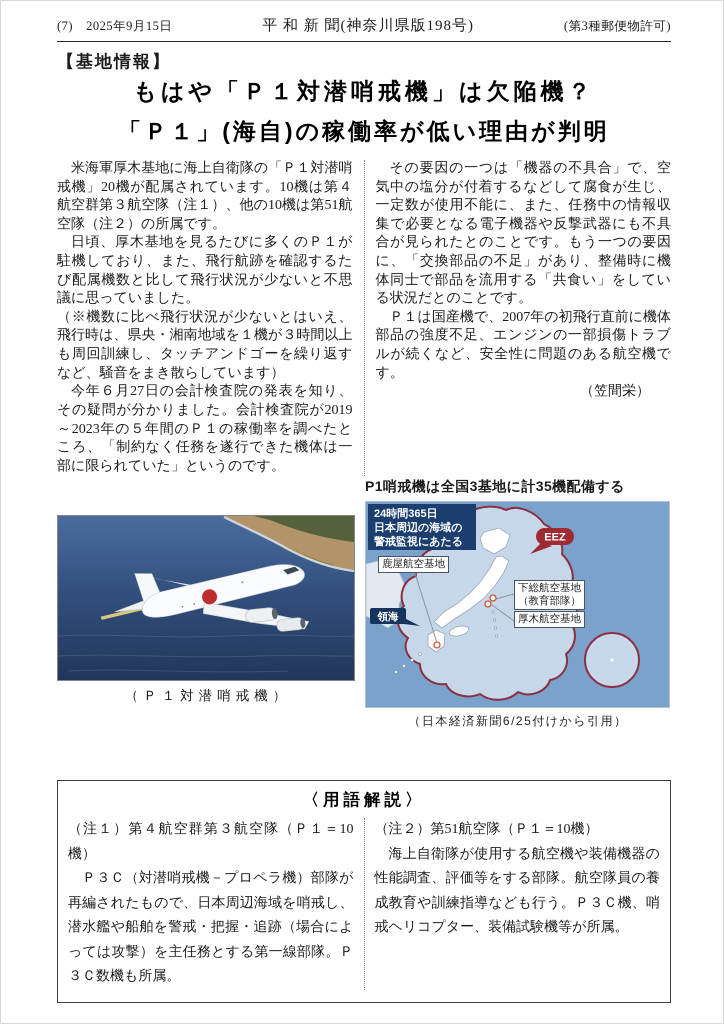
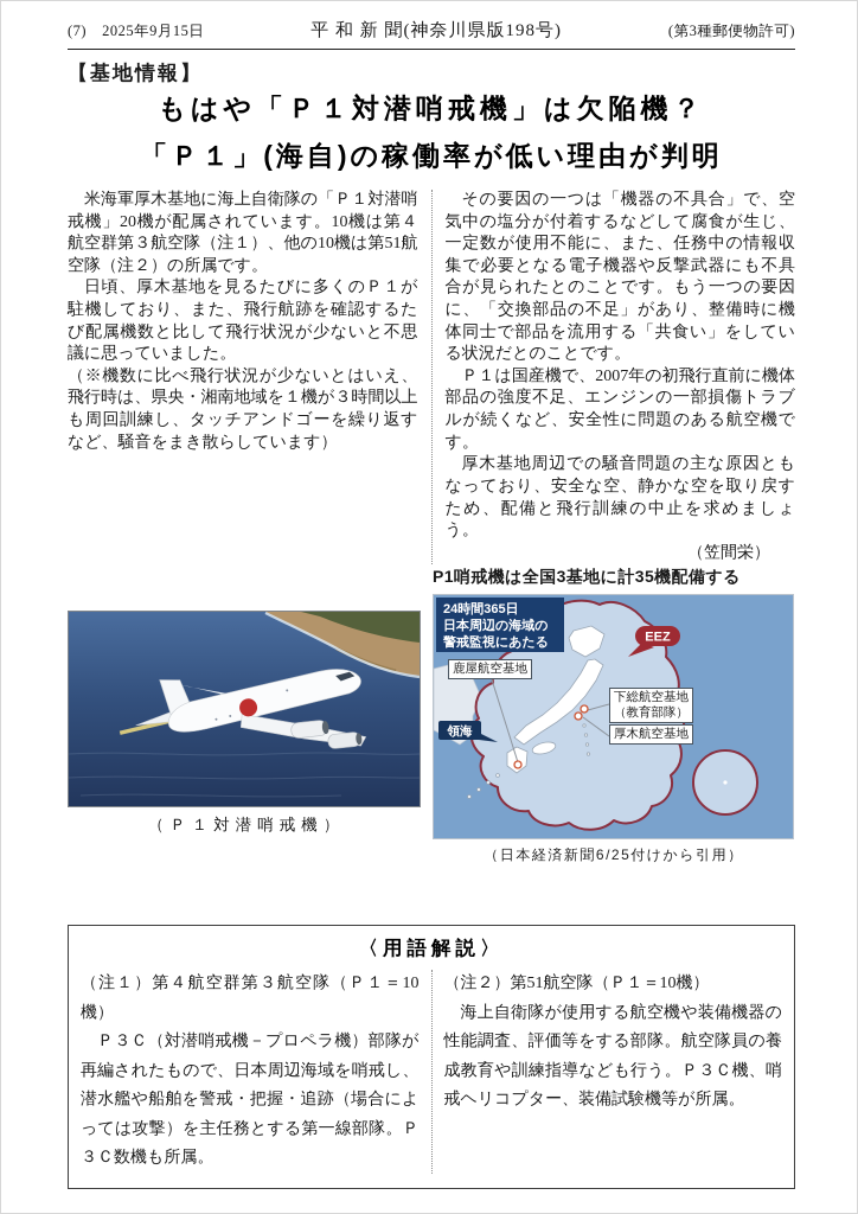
  (7) 2025年9月15日
  平 和 新 聞(神奈川県版198号)
  (第3種郵便物許可)
  【基地情報】
  もはや「Ｐ１対潜哨戒機」は欠陥機？
  「Ｐ１」(海自)の稼働率が低い理由が判明
  米海軍厚木基地に海上自衛隊の「Ｐ１対潜哨戒機」20機が配属されています。10機は第４航空群第３航空隊（注１）、他の10機は第51航空隊（注２）の所属です。
  日頃、厚木基地を見るたびに多くのＰ１が駐機しており、また、飛行航跡を確認するたび配属機数と比して飛行状況が少ないと不思議に思っていました。
  （※機数に比べ飛行状況が少ないとはいえ、飛行時は、県央・湘南地域を１機が３時間以上も周回訓練し、タッチアンドゴーを繰り返すなど、騒音をまき散らしています）
- 今年６月27日の会計検査院の発表を知り、その疑問が分かりました。会計検査院が2019～2023年の５年間のＰ１の稼働率を調べたところ、「制約なく任務を遂行できた機体は一部に限られていた」というのです。
  その要因の一つは「機器の不具合」で、空気中の塩分が付着するなどして腐食が生じ、一定数が使用不能に、また、任務中の情報収集で必要となる電子機器や反撃武器にも不具合が見られたとのことです。もう一つの要因に、「交換部品の不足」があり、整備時に機体同士で部品を流用する「共食い」をしている状況だとのことです。
  Ｐ１は国産機で、2007年の初飛行直前に機体部品の強度不足、エンジンの一部損傷トラブルが続くなど、安全性に問題のある航空機です。
+ 厚木基地周辺での騒音問題の主な原因ともなっており、安全な空、静かな空を取り戻すため、配備と飛行訓練の中止を求めましょう。
  （笠間栄）
  （Ｐ１対潜哨戒機）
  P1哨戒機は全国3基地に計35機配備する
  24時間365日
  日本周辺の海域の
  警戒監視にあたる
  EEZ
  領海
  鹿屋航空基地
  下総航空基地
  （教育部隊）
  厚木航空基地
  （日本経済新聞6/25付けから引用）
  〈用語解説〉
  （注１）第４航空群第３航空隊（Ｐ１＝10機）
  Ｐ３Ｃ（対潜哨戒機－プロペラ機）部隊が再編されたもので、日本周辺海域を哨戒し、潜水艦や船舶を警戒・把握・追跡（場合によっては攻撃）を主任務とする第一線部隊。Ｐ３Ｃ数機も所属。
  （注２）第51航空隊（Ｐ１＝10機）
  海上自衛隊が使用する航空機や装備機器の性能調査、評価等をする部隊。航空隊員の養成教育や訓練指導なども行う。Ｐ３Ｃ機、哨戒ヘリコプター、装備試験機等が所属。
